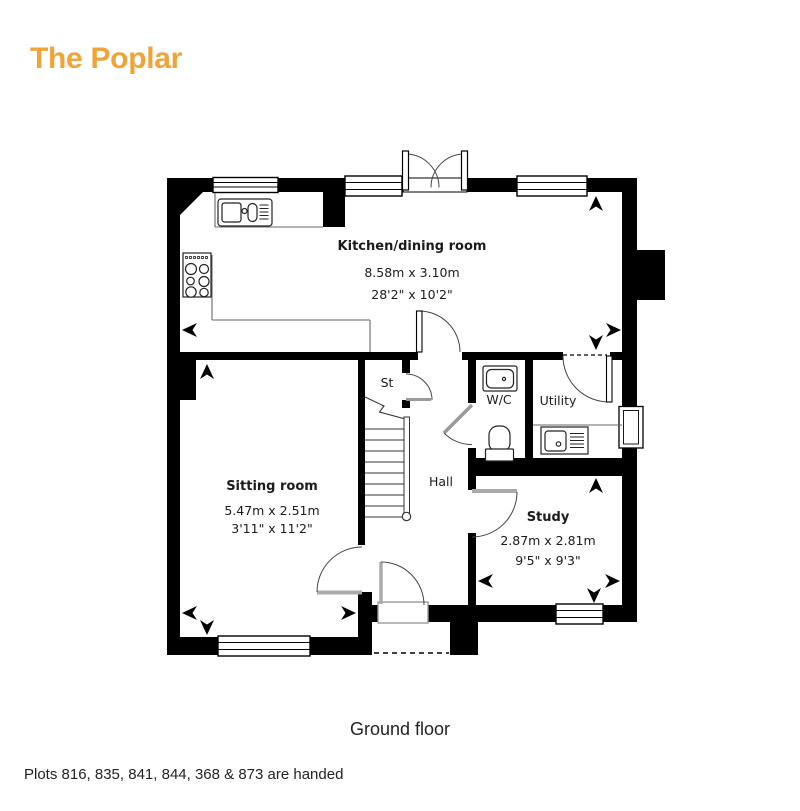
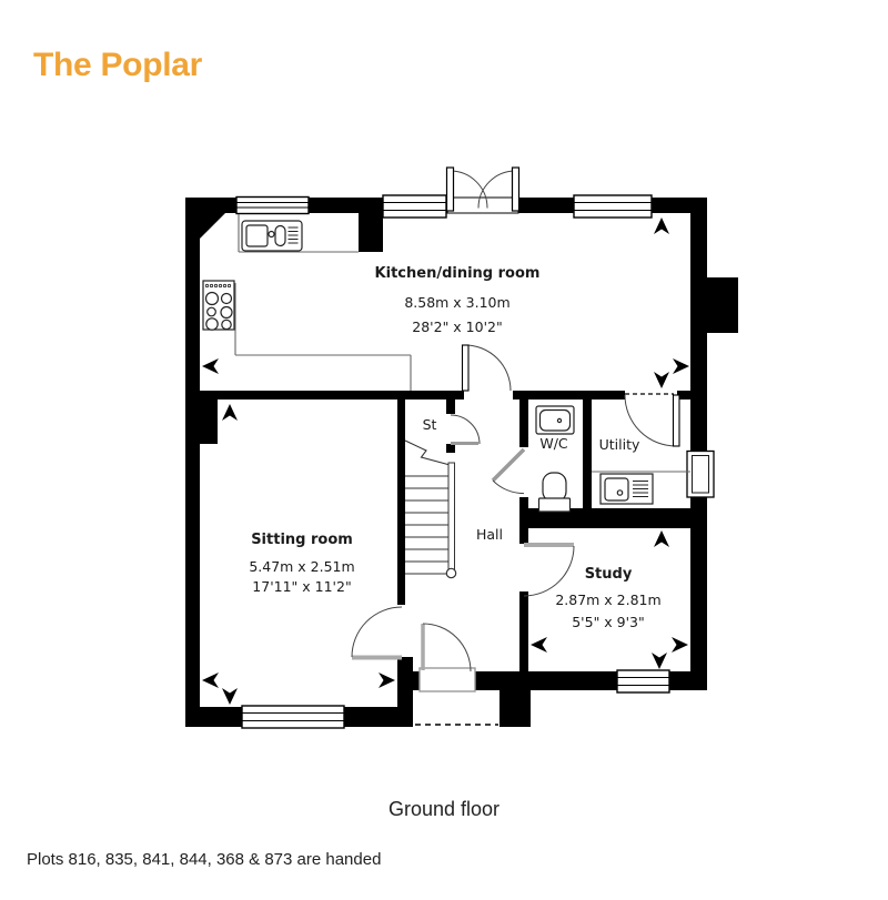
  The Poplar
  Kitchen/dining room
  8.58m x 3.10m
  28'2" x 10'2"
  Sitting room
  5.47m x 2.51m
- 3'11" x 11'2"
+ 17'11" x 11'2"
  Study
  2.87m x 2.81m
- 9'5" x 9'3"
+ 5'5" x 9'3"
  St
  W/C
  Utility
  Hall
  Ground floor
  Plots 816, 835, 841, 844, 368 & 873 are handed
